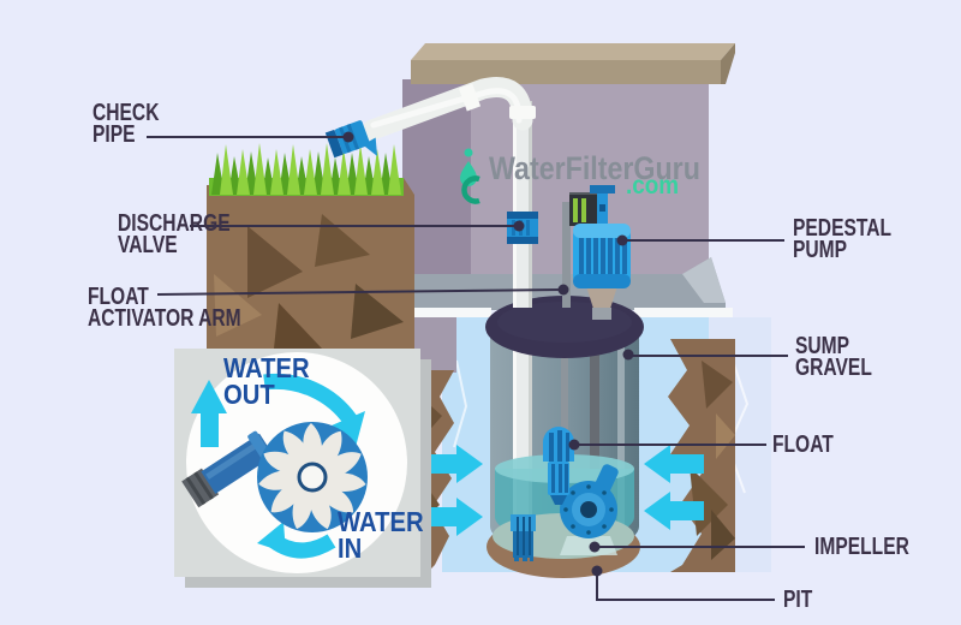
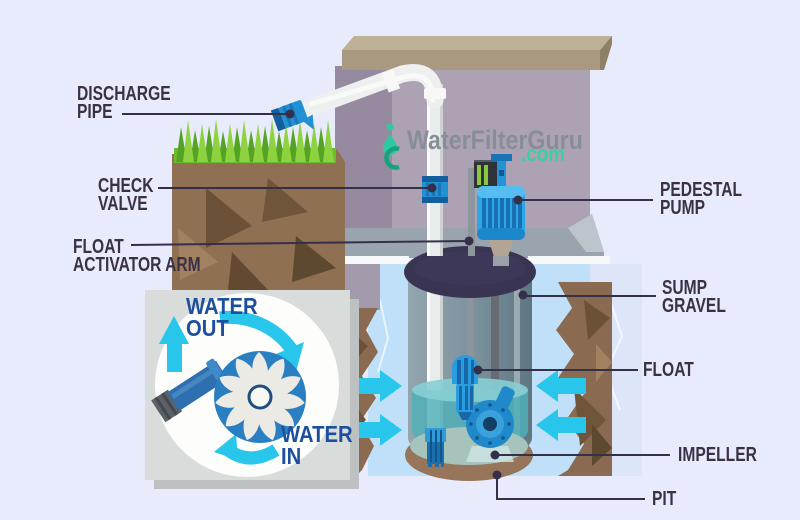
- CHECK
+ DISCHARGE
  PIPE
- DISCHARGE
+ CHECK
  VALVE
  FLOAT
  ACTIVATOR ARM
  PEDESTAL
  PUMP
  SUMP
  GRAVEL
  FLOAT
  IMPELLER
  PIT
  WATER
  OUT
  WATER
  IN
  WaterFilterGuru
  .com
